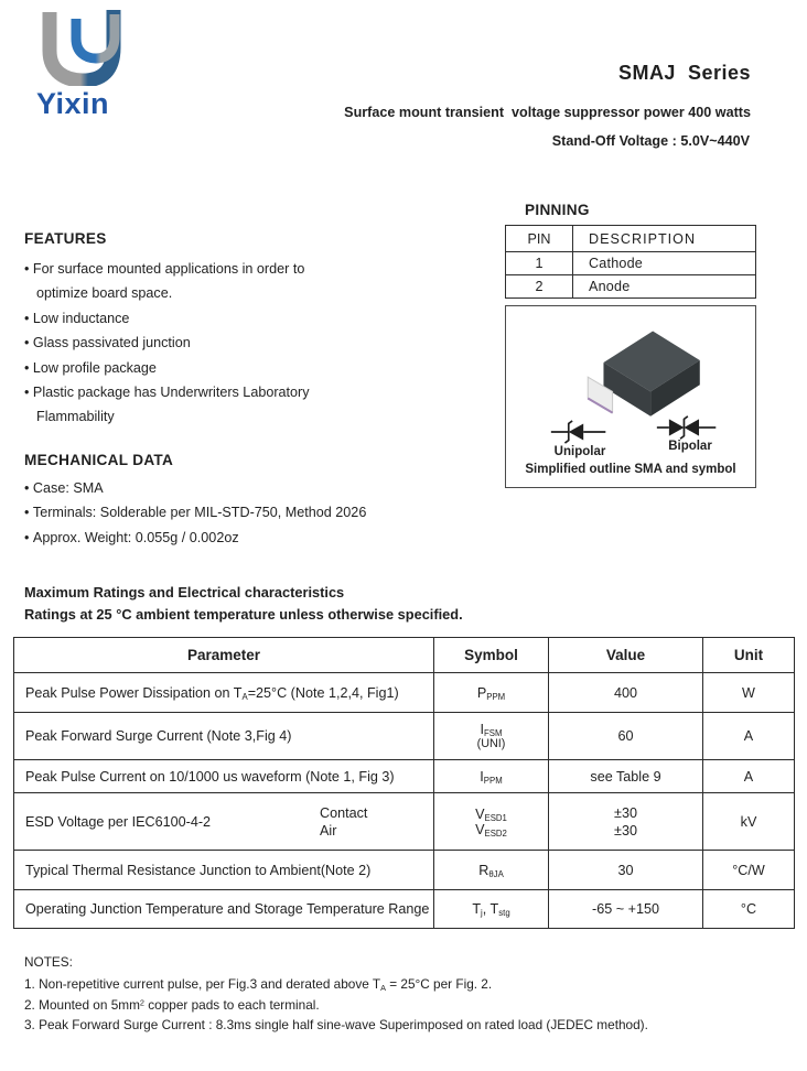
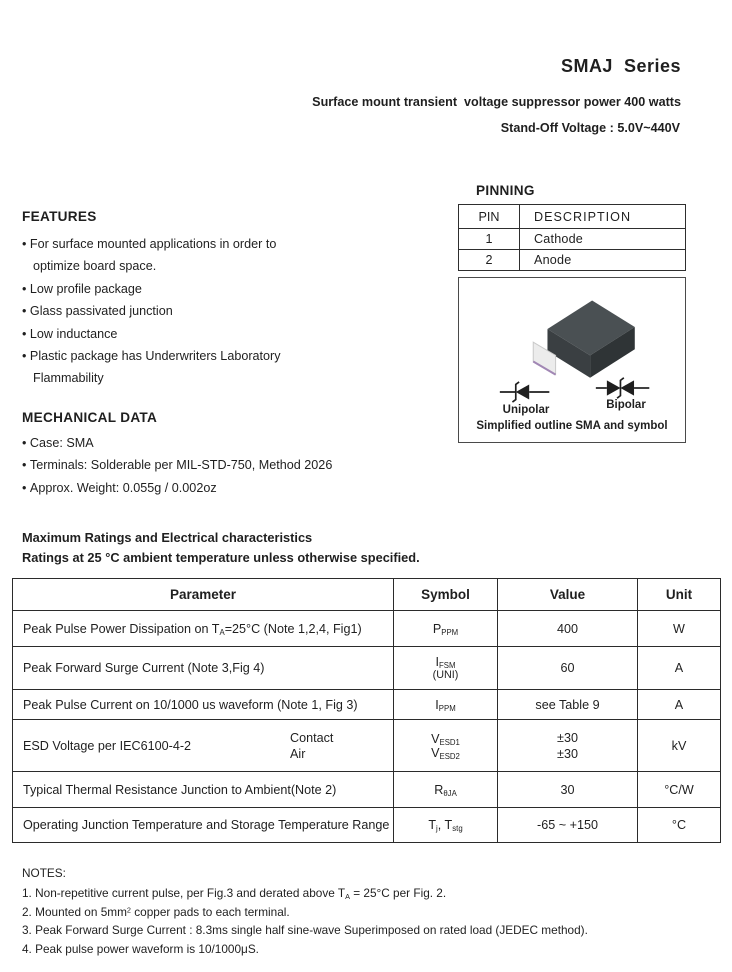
- Yixin
  SMAJ Series
  Surface mount transient voltage suppressor power 400 watts
  Stand-Off Voltage : 5.0V~440V
  FEATURES
  For surface mounted applications in order to
  optimize board space.
- Low inductance
+ Low profile package
  Glass passivated junction
- Low profile package
+ Low inductance
  Plastic package has Underwriters Laboratory
  Flammability
  MECHANICAL DATA
  Case: SMA
  Terminals: Solderable per MIL-STD-750, Method 2026
  Approx. Weight: 0.055g / 0.002oz
  PINNING
  PIN	DESCRIPTION
  1	Cathode
  2	Anode
  Unipolar
  Bipolar
  Simplified outline SMA and symbol
  Maximum Ratings and Electrical characteristics
  Ratings at 25 °C ambient temperature unless otherwise specified.
  Parameter	Symbol	Value	Unit
  Peak Pulse Power Dissipation on TA=25°C (Note 1,2,4, Fig1)	PPPM	400	W
  Peak Forward Surge Current (Note 3,Fig 4)	IFSM(UNI)	60	A
  Peak Pulse Current on 10/1000 us waveform (Note 1, Fig 3)	IPPM	see Table 9	A
  ESD Voltage per IEC6100-4-2ContactAir	VESD1VESD2	±30±30	kV
  Typical Thermal Resistance Junction to Ambient(Note 2)	RθJA	30	°C/W
  Operating Junction Temperature and Storage Temperature Range	Tj, Tstg	-65 ~ +150	°C
  NOTES:
  1. Non-repetitive current pulse, per Fig.3 and derated above TA = 25°C per Fig. 2.
  2. Mounted on 5mm2 copper pads to each terminal.
  3. Peak Forward Surge Current : 8.3ms single half sine-wave Superimposed on rated load (JEDEC method).
+ 4. Peak pulse power waveform is 10/1000μS.
